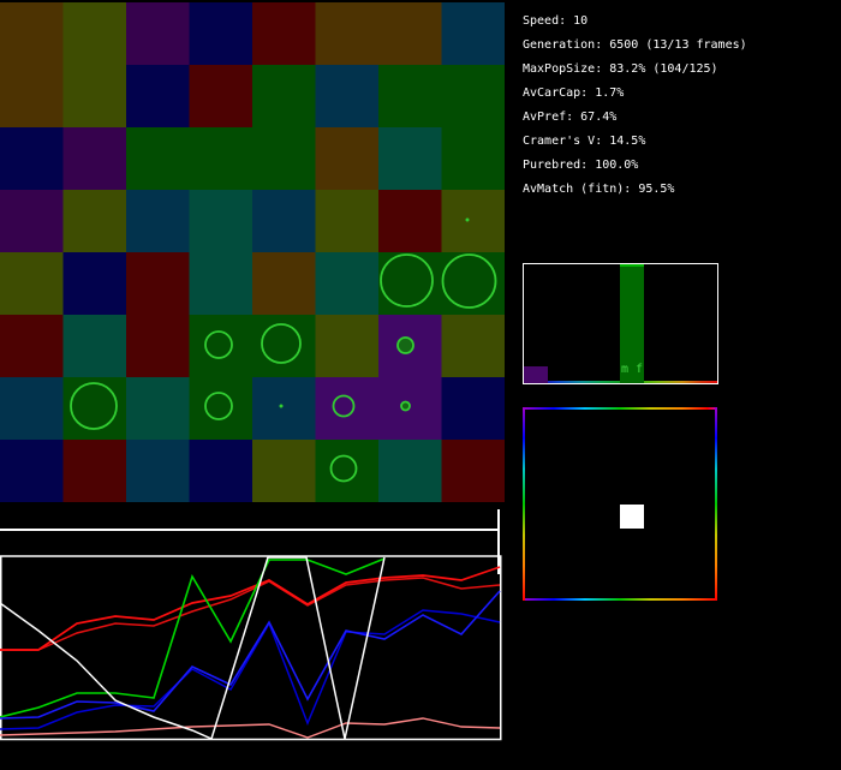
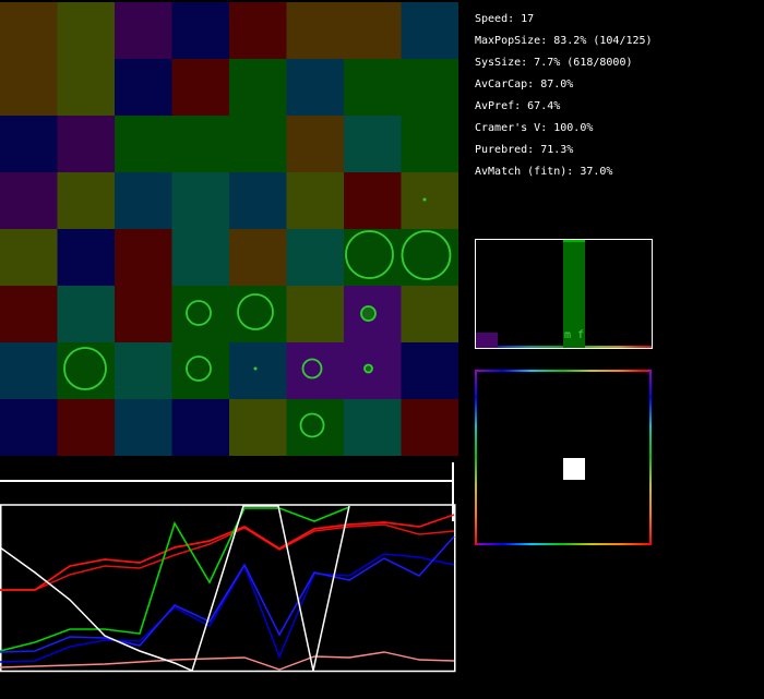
- Speed: 10
+ Speed: 17
- Generation: 6500 (13/13 frames)
  MaxPopSize: 83.2% (104/125)
+ SysSize: 7.7% (618/8000)
- AvCarCap: 1.7%
+ AvCarCap: 87.0%
  AvPref: 67.4%
- Cramer's V: 14.5%
+ Cramer's V: 100.0%
- Purebred: 100.0%
+ Purebred: 71.3%
- AvMatch (fitn): 95.5%
+ AvMatch (fitn): 37.0%
  m f
